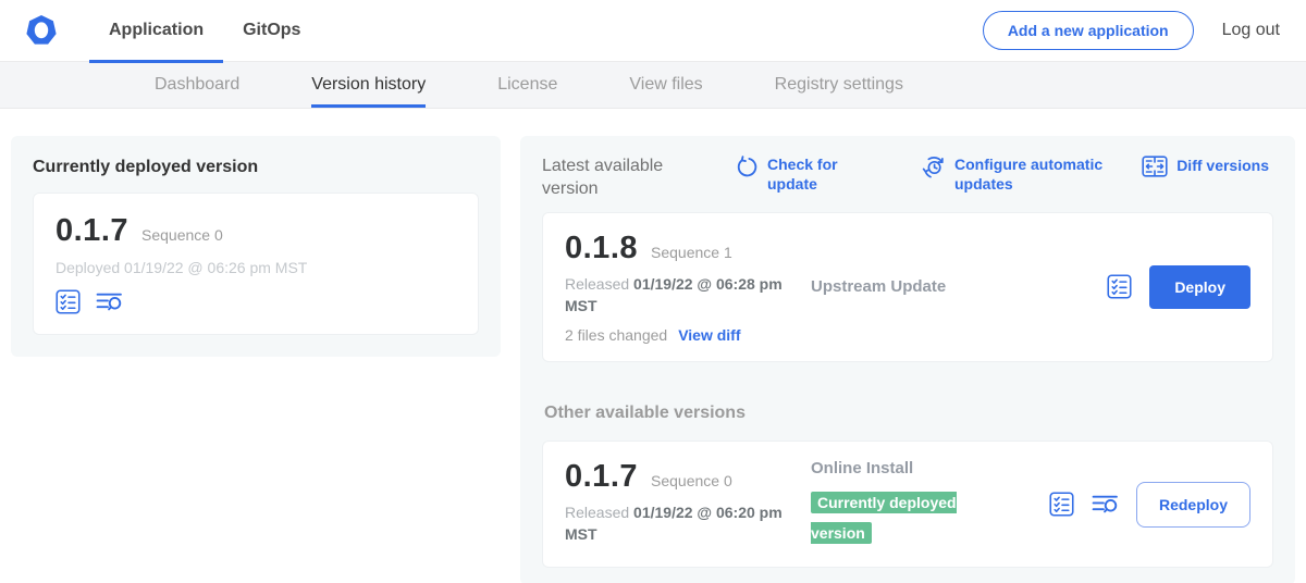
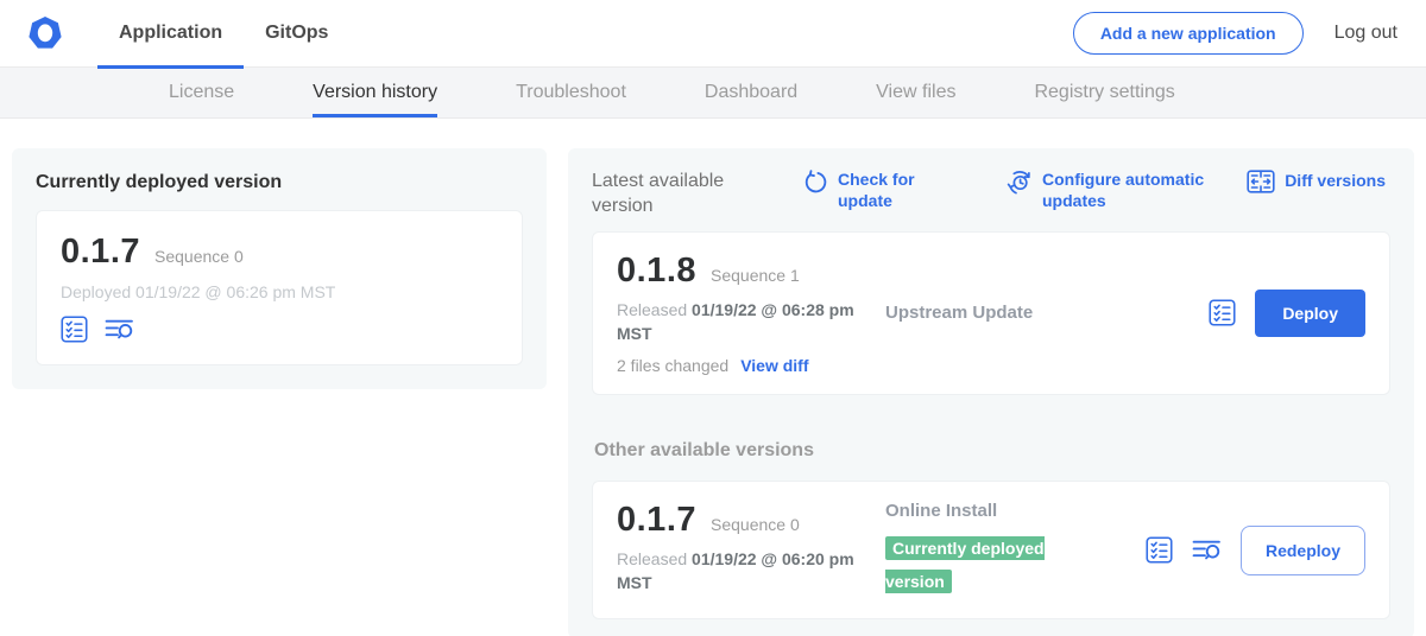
  Application
  GitOps
  Add a new application
  Log out
- Dashboard
+ License
  Version history
+ Troubleshoot
- License
+ Dashboard
  View files
  Registry settings
  Currently deployed version
  0.1.7
  Sequence 0
  Deployed 01/19/22 @ 06:26 pm MST
  Latest available version
  Check for update
  Configure automatic updates
  Diff versions
  0.1.8
  Sequence 1
  Released 01/19/22 @ 06:28 pm MST
  2 files changed
  View diff
  Upstream Update
  Deploy
  Other available versions
  0.1.7
  Sequence 0
  Released 01/19/22 @ 06:20 pm MST
  Online Install
  Currently deployed version
  Redeploy
